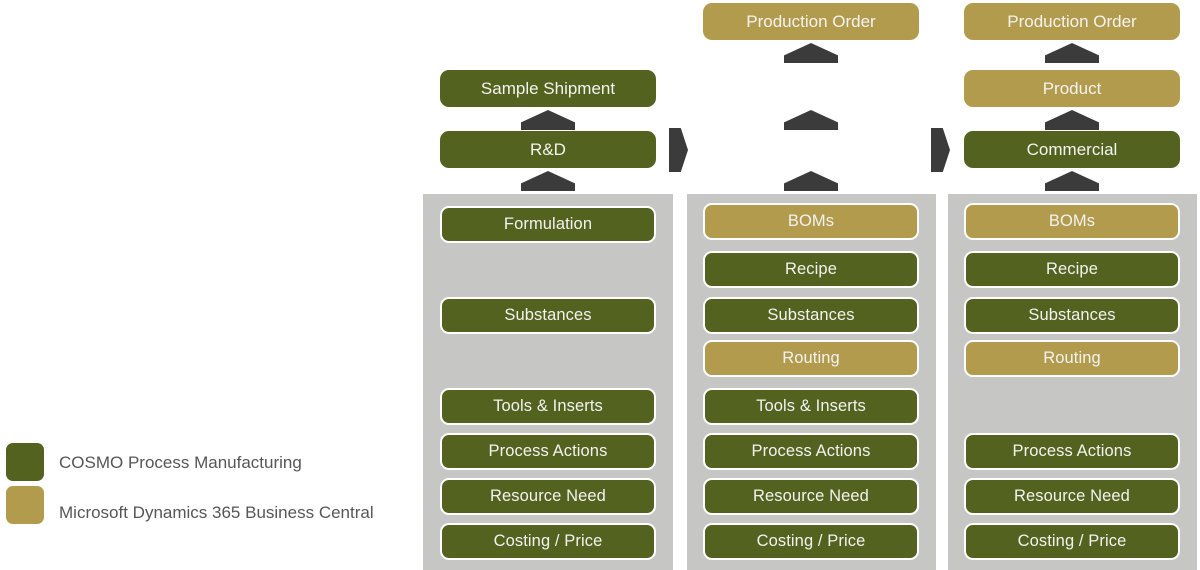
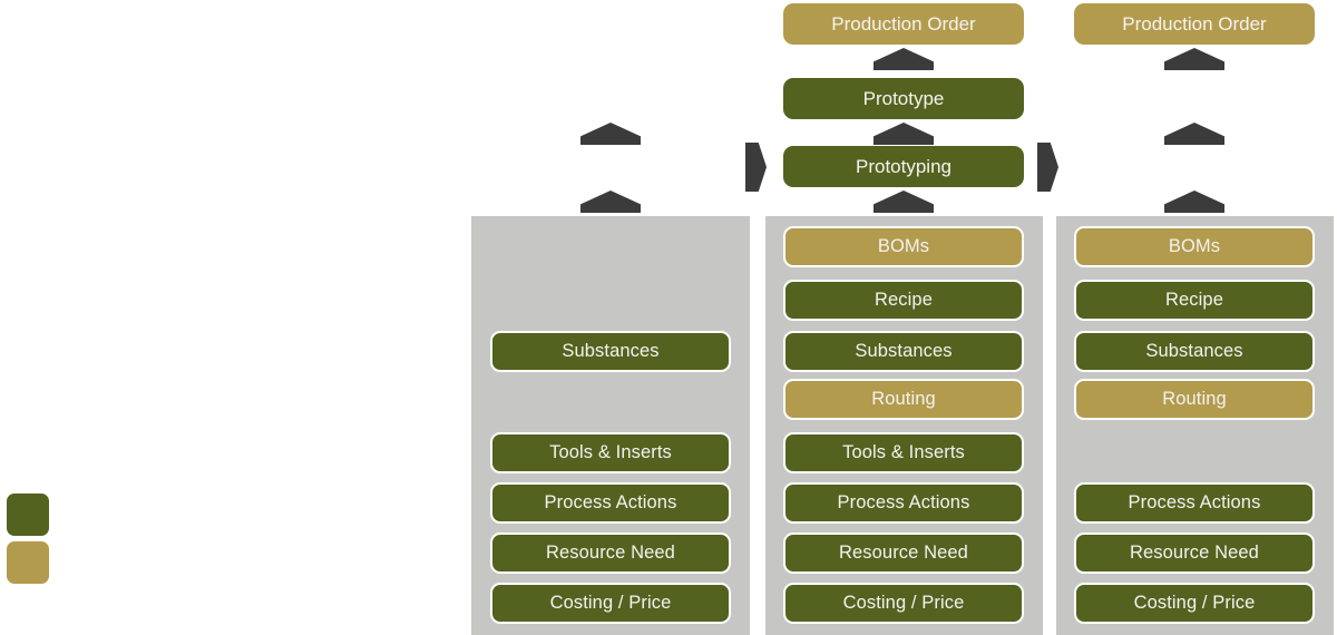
- Sample Shipment
- R&D
- Formulation
  Substances
  Tools & Inserts
  Process Actions
  Resource Need
  Costing / Price
  Production Order
+ Prototype
+ Prototyping
  BOMs
  Recipe
  Substances
  Routing
  Tools & Inserts
  Process Actions
  Resource Need
  Costing / Price
  Production Order
- Product
- Commercial
  BOMs
  Recipe
  Substances
  Routing
  Process Actions
  Resource Need
  Costing / Price
- COSMO Process Manufacturing
- Microsoft Dynamics 365 Business Central
